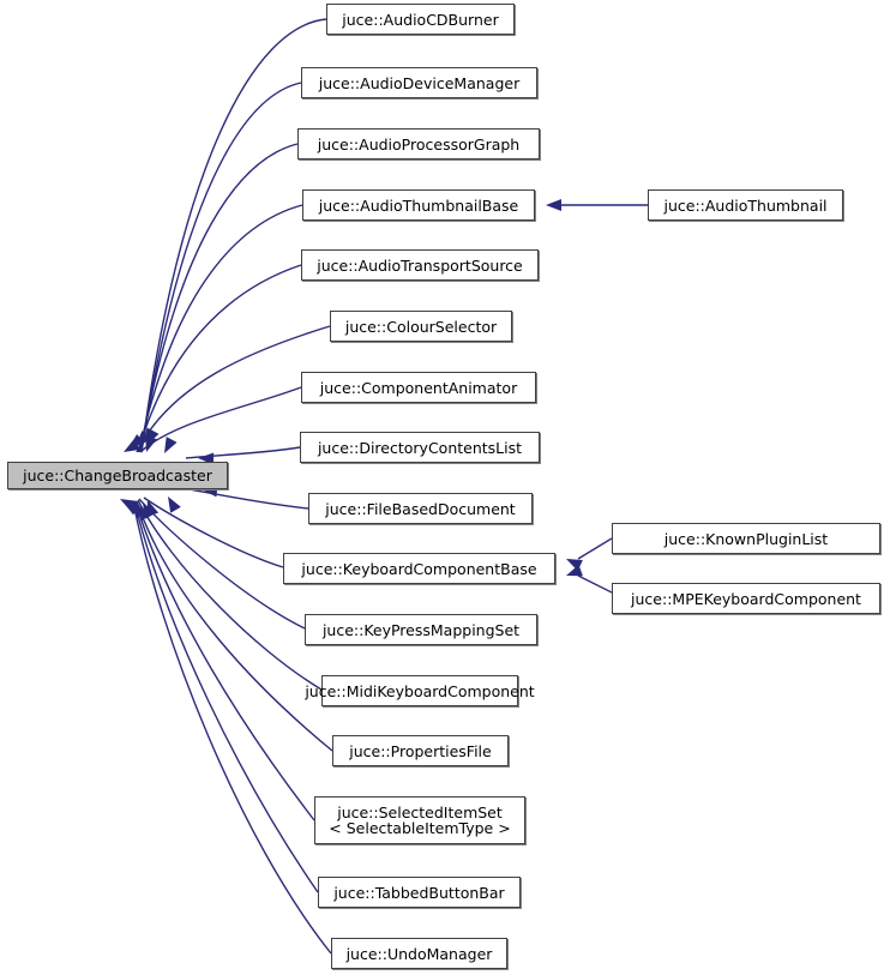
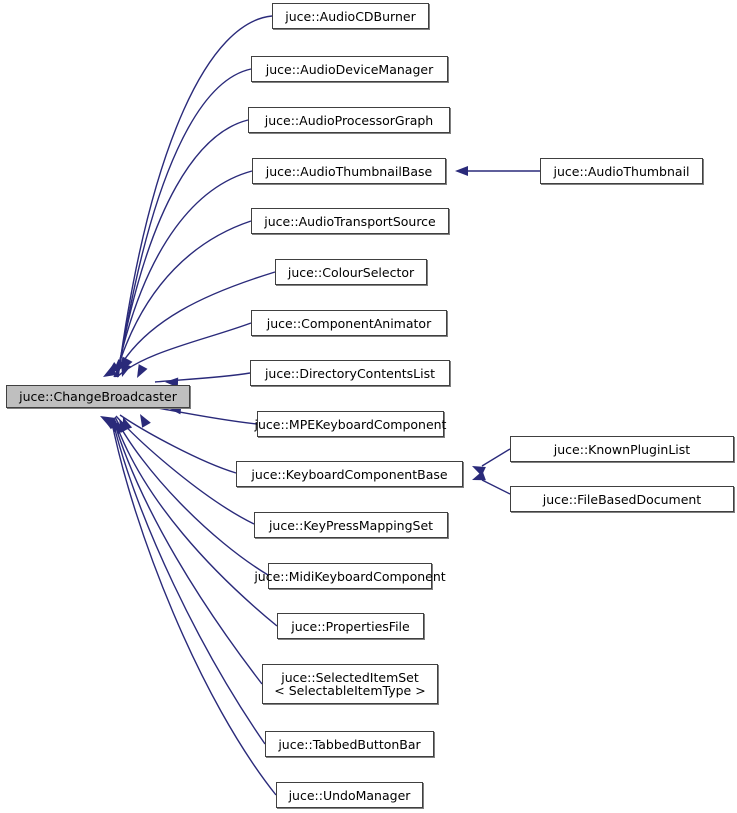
  juce::ChangeBroadcaster
  juce::AudioCDBurner
  juce::AudioDeviceManager
  juce::AudioProcessorGraph
  juce::AudioThumbnailBase
  juce::AudioTransportSource
  juce::ColourSelector
  juce::ComponentAnimator
  juce::DirectoryContentsList
- juce::FileBasedDocument
+ juce::MPEKeyboardComponent
  juce::KeyboardComponentBase
  juce::KeyPressMappingSet
  juce::MidiKeyboardComponent
  juce::PropertiesFile
  juce::SelectedItemSet
  < SelectableItemType >
  juce::TabbedButtonBar
  juce::UndoManager
  juce::AudioThumbnail
  juce::KnownPluginList
- juce::MPEKeyboardComponent
+ juce::FileBasedDocument
